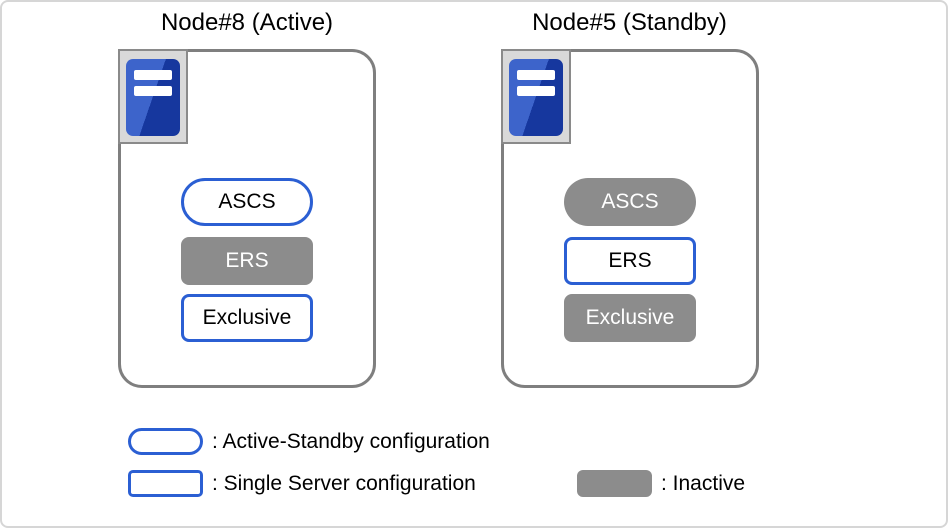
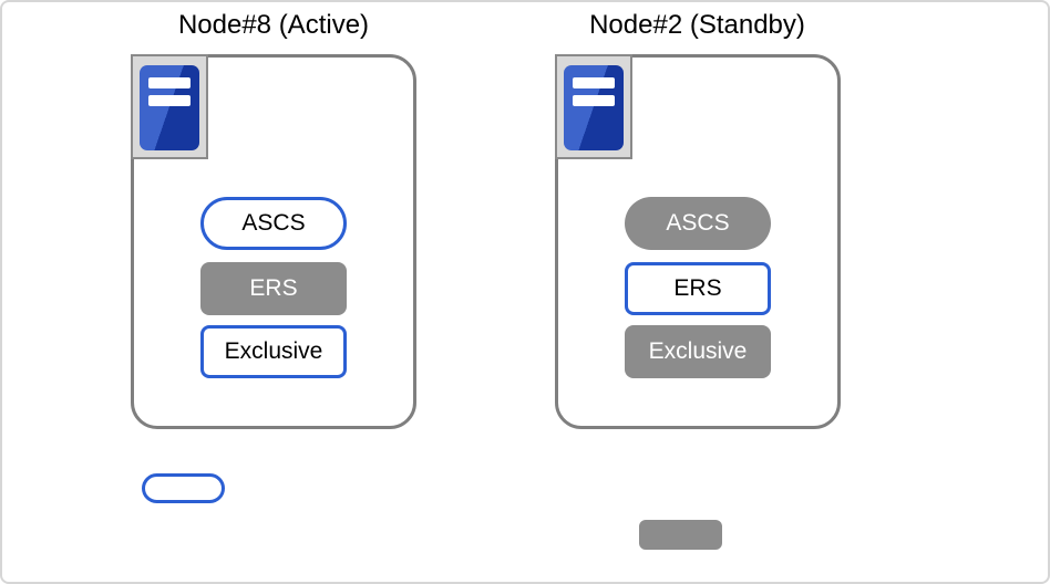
  Node#8 (Active)
- Node#5 (Standby)
+ Node#2 (Standby)
  ASCS
  ERS
  Exclusive
  ASCS
  ERS
  Exclusive
- : Active-Standby configuration
- : Single Server configuration
- : Inactive
